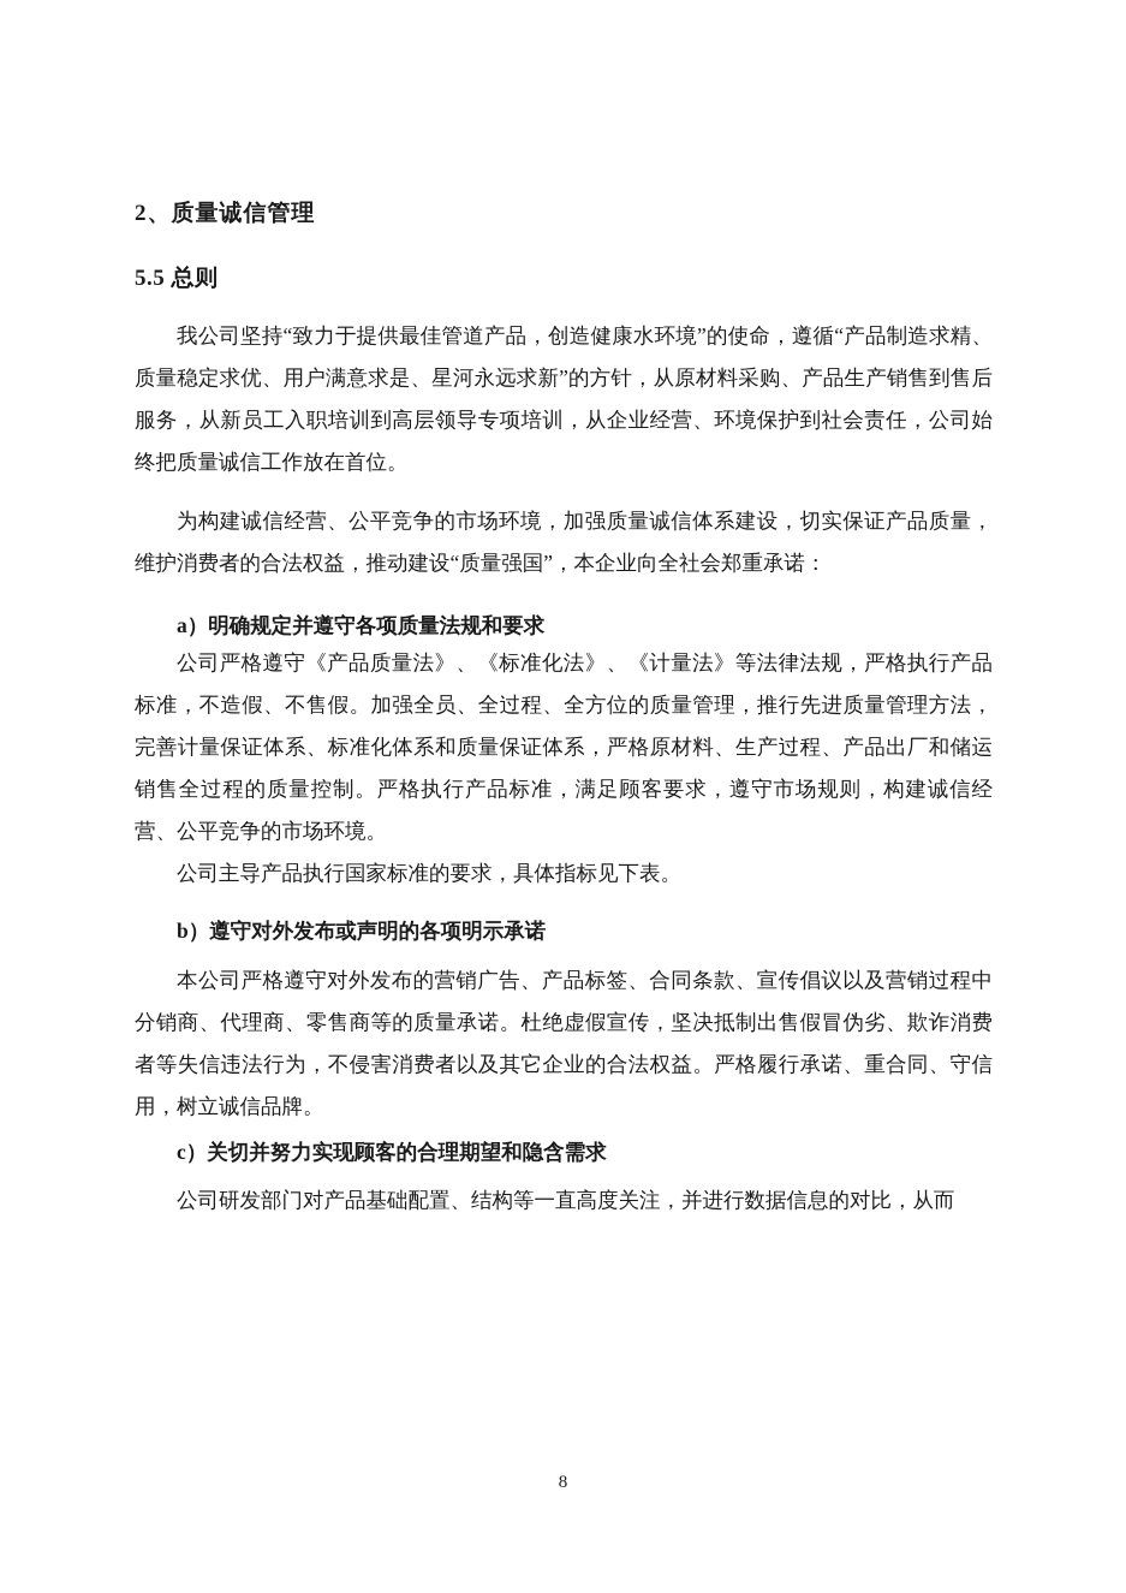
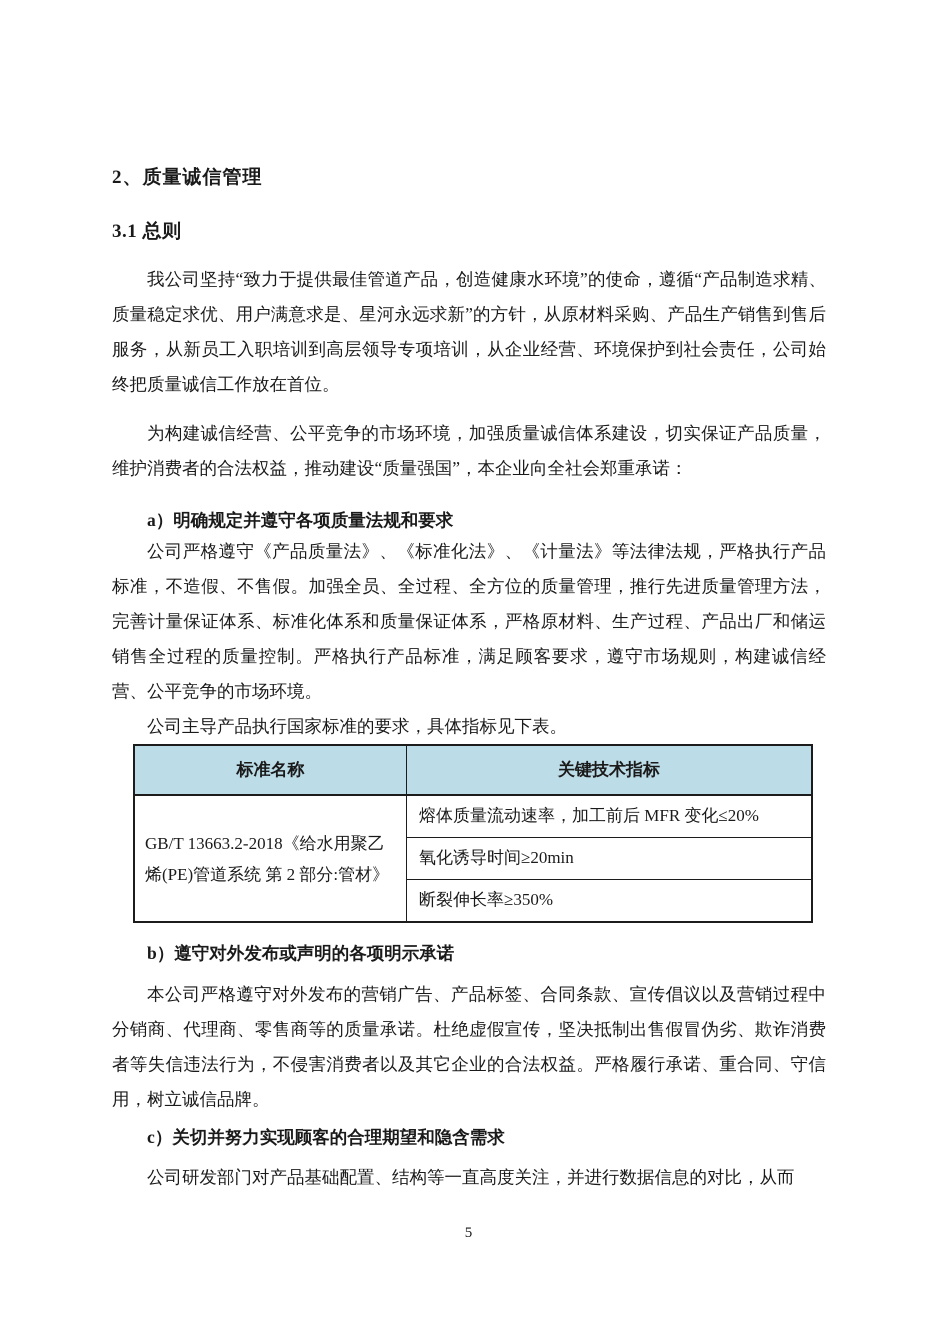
  2、质量诚信管理
- 5.5 总则
+ 3.1 总则
  我公司坚持“致力于提供最佳管道产品，创造健康水环境”的使命，遵循“产品制造求精、质量稳定求优、用户满意求是、星河永远求新”的方针，从原材料采购、产品生产销售到售后服务，从新员工入职培训到高层领导专项培训，从企业经营、环境保护到社会责任，公司始终把质量诚信工作放在首位。
  为构建诚信经营、公平竞争的市场环境，加强质量诚信体系建设，切实保证产品质量，维护消费者的合法权益，推动建设“质量强国”，本企业向全社会郑重承诺：
  a）明确规定并遵守各项质量法规和要求
  公司严格遵守《产品质量法》、《标准化法》、《计量法》等法律法规，严格执行产品标准，不造假、不售假。加强全员、全过程、全方位的质量管理，推行先进质量管理方法，完善计量保证体系、标准化体系和质量保证体系，严格原材料、生产过程、产品出厂和储运销售全过程的质量控制。严格执行产品标准，满足顾客要求，遵守市场规则，构建诚信经营、公平竞争的市场环境。
  公司主导产品执行国家标准的要求，具体指标见下表。
+ 标准名称	关键技术指标
+ GB/T 13663.2-2018《给水用聚乙烯(PE)管道系统 第 2 部分:管材》	熔体质量流动速率，加工前后 MFR 变化≤20%
+ 氧化诱导时间≥20min
+ 断裂伸长率≥350%
  b）遵守对外发布或声明的各项明示承诺
  本公司严格遵守对外发布的营销广告、产品标签、合同条款、宣传倡议以及营销过程中分销商、代理商、零售商等的质量承诺。杜绝虚假宣传，坚决抵制出售假冒伪劣、欺诈消费者等失信违法行为，不侵害消费者以及其它企业的合法权益。严格履行承诺、重合同、守信用，树立诚信品牌。
  c）关切并努力实现顾客的合理期望和隐含需求
  公司研发部门对产品基础配置、结构等一直高度关注，并进行数据信息的对比，从而
- 8
+ 5
